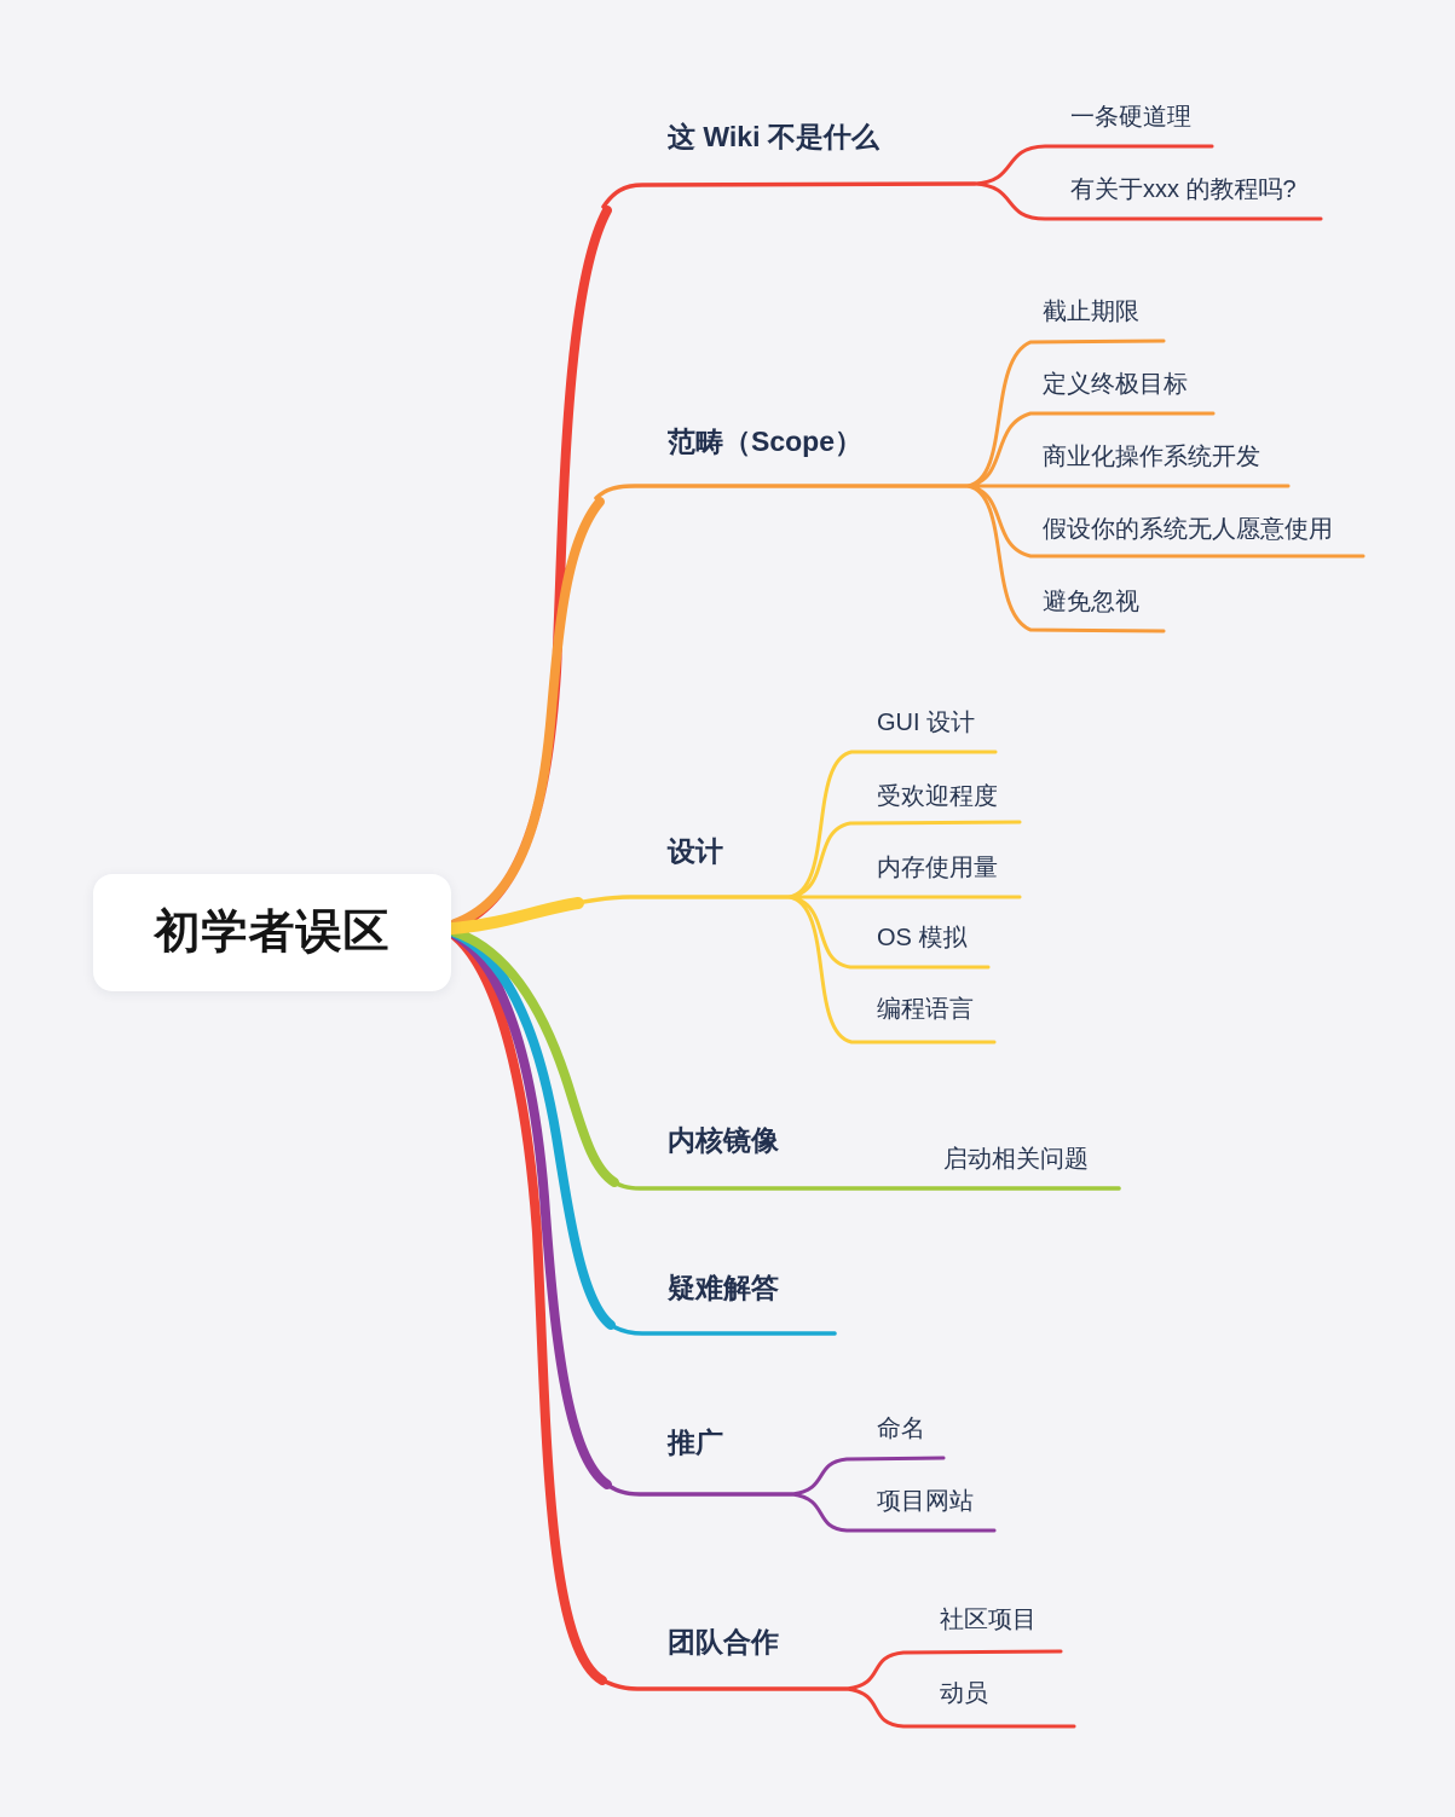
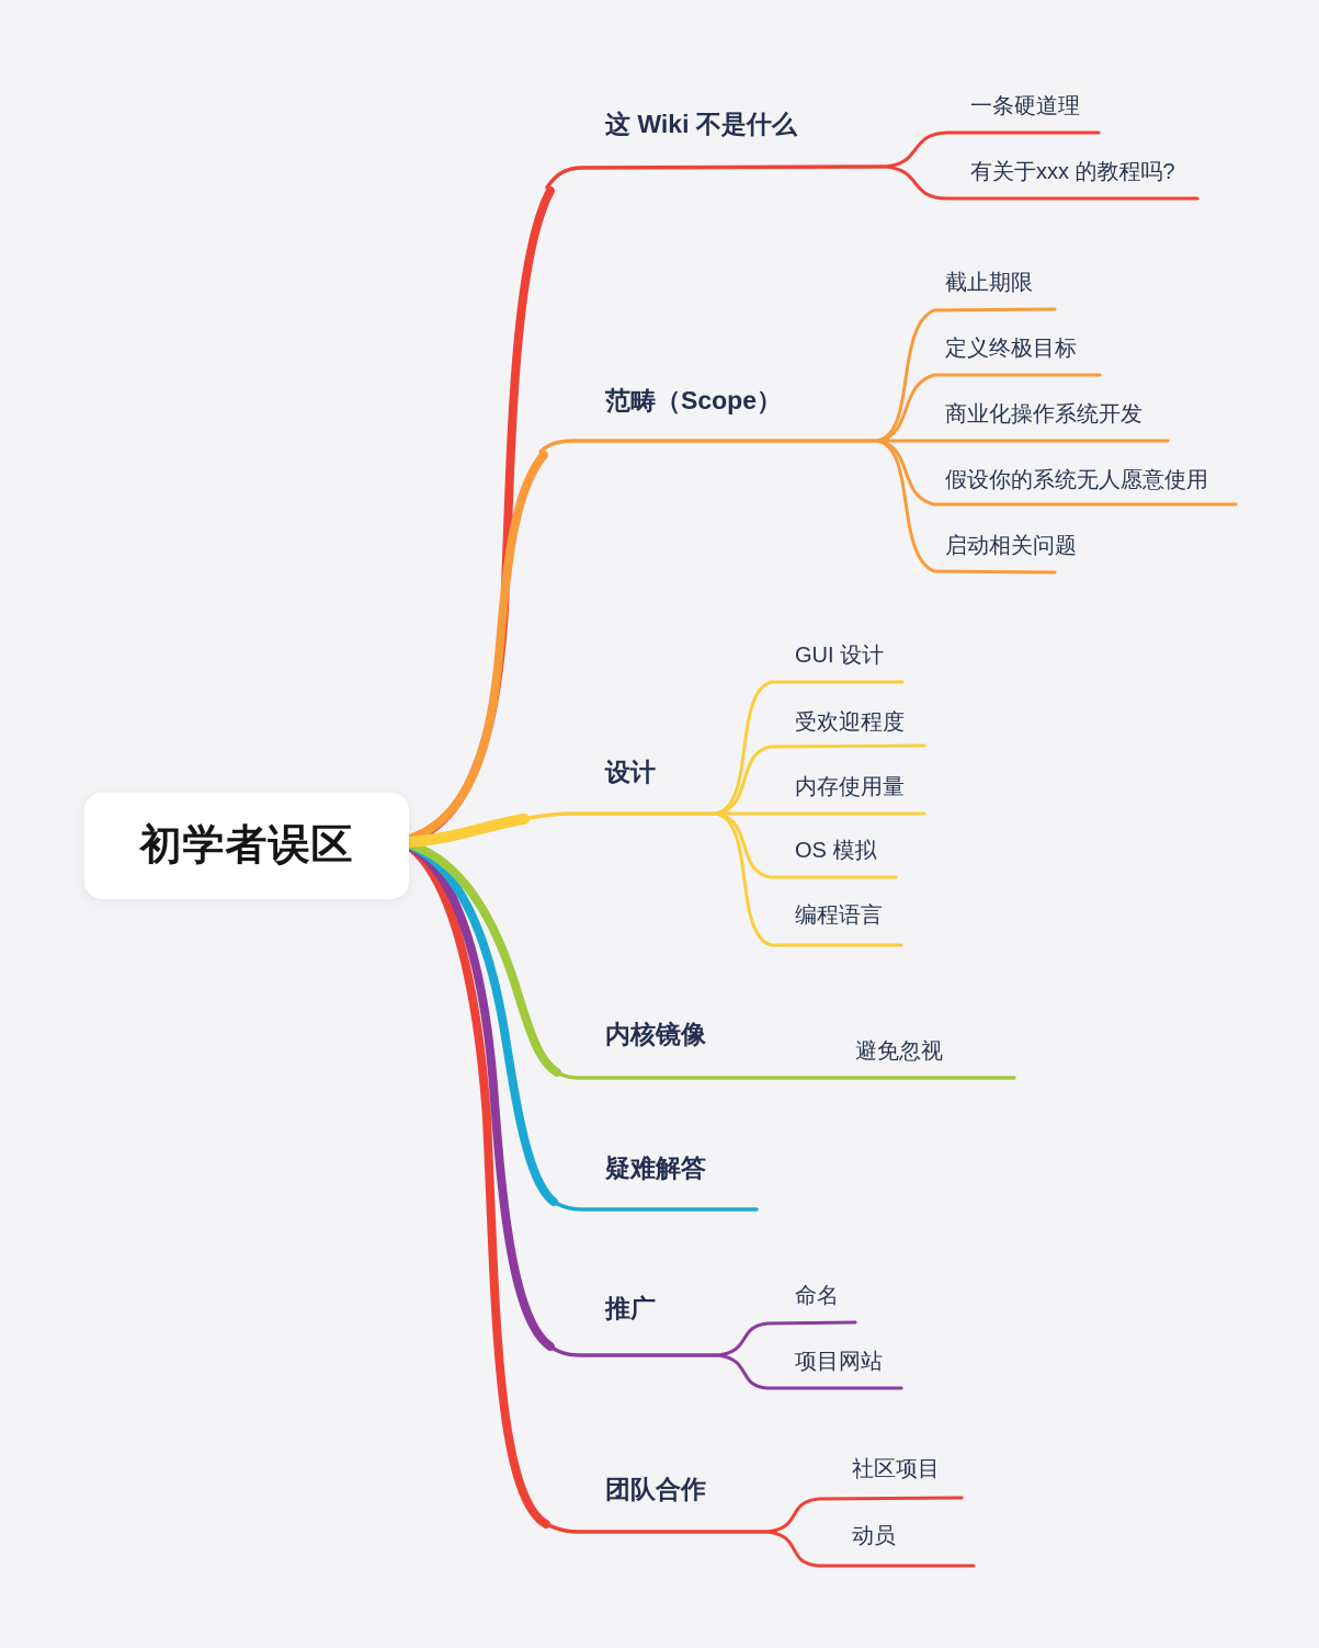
  初学者误区
  这 Wiki 不是什么
  范畴（Scope）
  设计
  内核镜像
  疑难解答
  推广
  团队合作
  一条硬道理
  有关于xxx 的教程吗?
  截止期限
  定义终极目标
  商业化操作系统开发
  假设你的系统无人愿意使用
- 避免忽视
+ 启动相关问题
  GUI 设计
  受欢迎程度
  内存使用量
  OS 模拟
  编程语言
- 启动相关问题
+ 避免忽视
  命名
  项目网站
  社区项目
  动员
